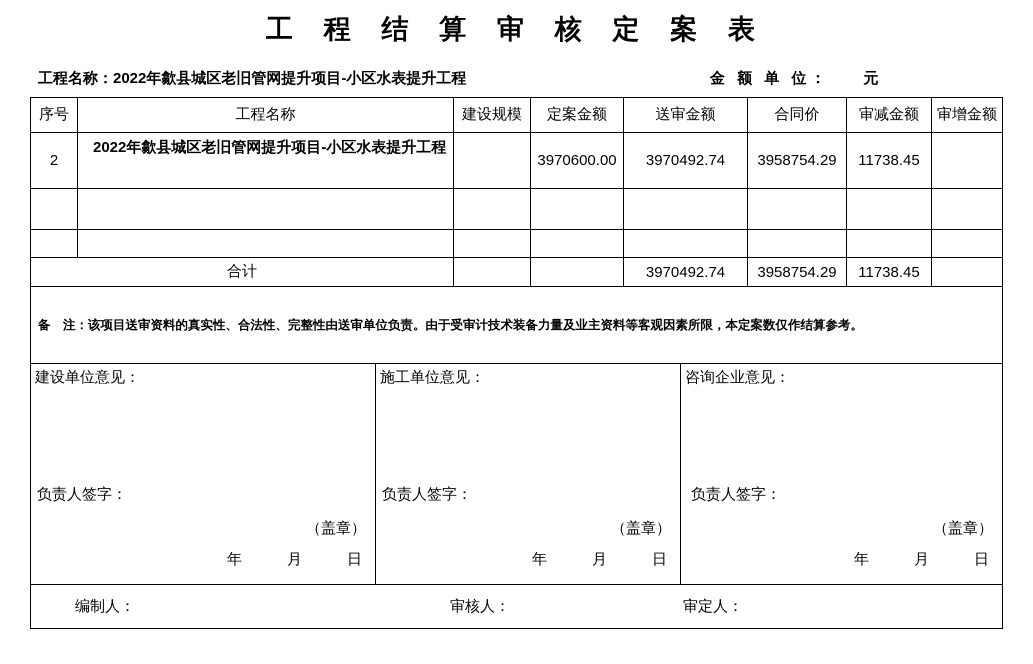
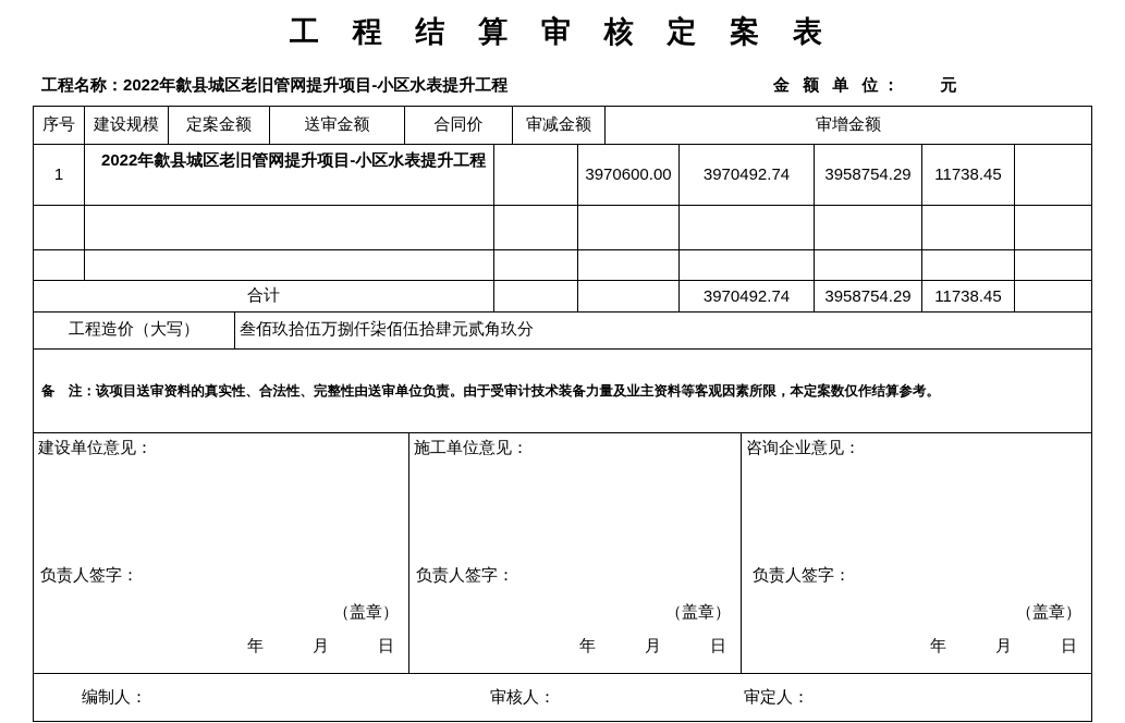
  工 程 结 算 审 核 定 案 表
  工程名称：2022年歙县城区老旧管网提升项目-小区水表提升工程
  金 额 单 位： 元
  序号
- 工程名称
  建设规模
  定案金额
  送审金额
  合同价
  审减金额
  审增金额
- 2
+ 1
  2022年歙县城区老旧管网提升项目-小区水表提升工程
  3970600.00
  3970492.74
  3958754.29
  11738.45
  合计
  3970492.74
  3958754.29
  11738.45
+ 工程造价（大写）
+ 叁佰玖拾伍万捌仟柒佰伍拾肆元贰角玖分
  备 注：该项目送审资料的真实性、合法性、完整性由送审单位负责。由于受审计技术装备力量及业主资料等客观因素所限，本定案数仅作结算参考。
  建设单位意见：
  负责人签字：
  （盖章）
  年 月 日
  施工单位意见：
  负责人签字：
  （盖章）
  年 月 日
  咨询企业意见：
  负责人签字：
  （盖章）
  年 月 日
  编制人：
  审核人：
  审定人：
